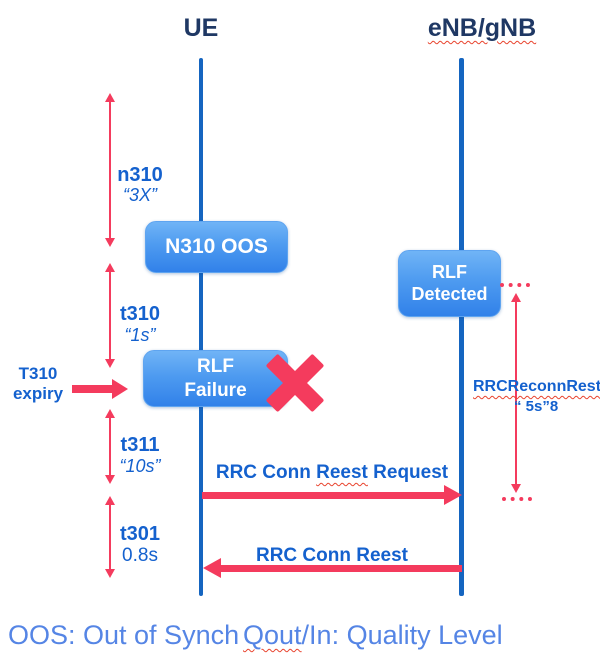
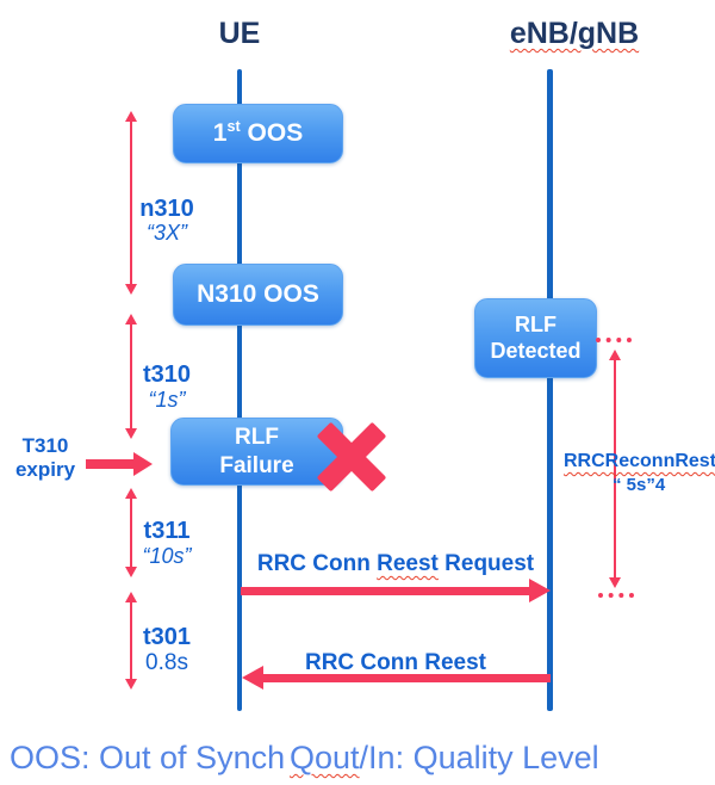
  UE
  eNB/gNB
+ 1st OOS
  N310 OOS
  RLF
  Failure
  RLF
  Detected
  n310
  “3X”
  t310
  “1s”
  t311
  “10s”
  t301
  0.8s
  T310
  expiry
  RRCReconnRest
- “ 5s”8
+ “ 5s”4
  RRC Conn Reest Request
  RRC Conn Reest
  OOS: Out of Synch
  Qout/In: Quality Level
